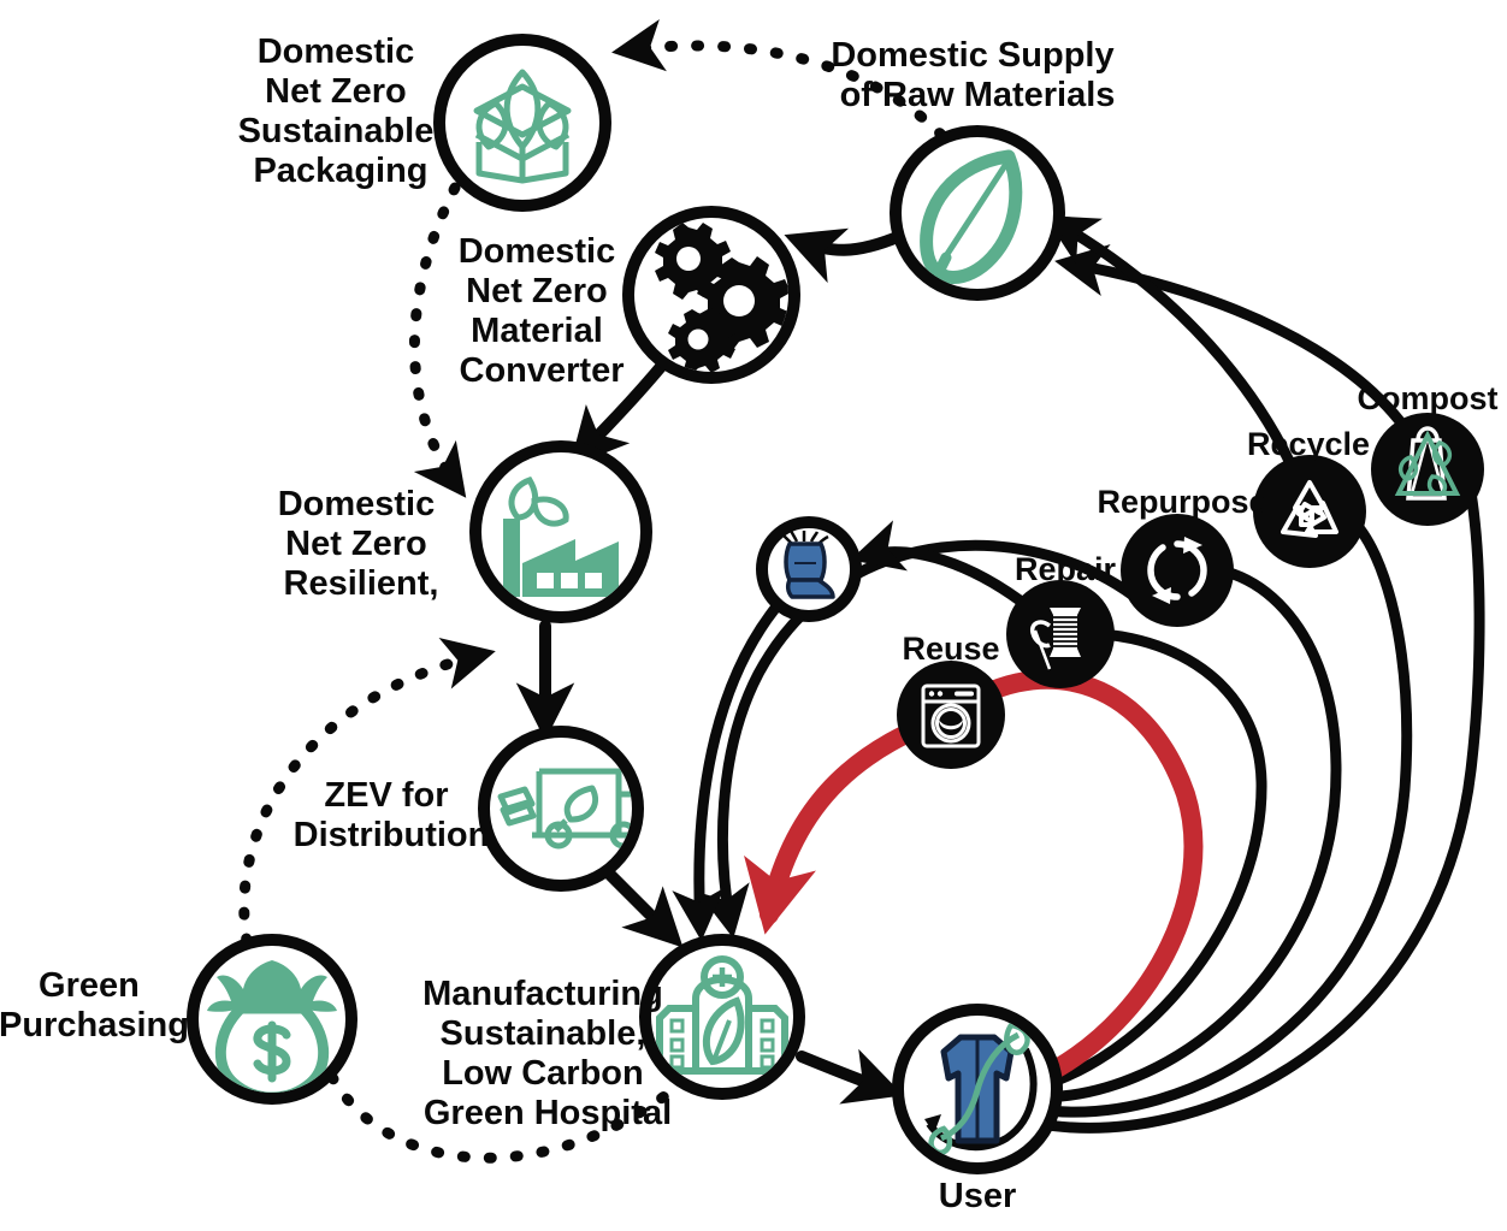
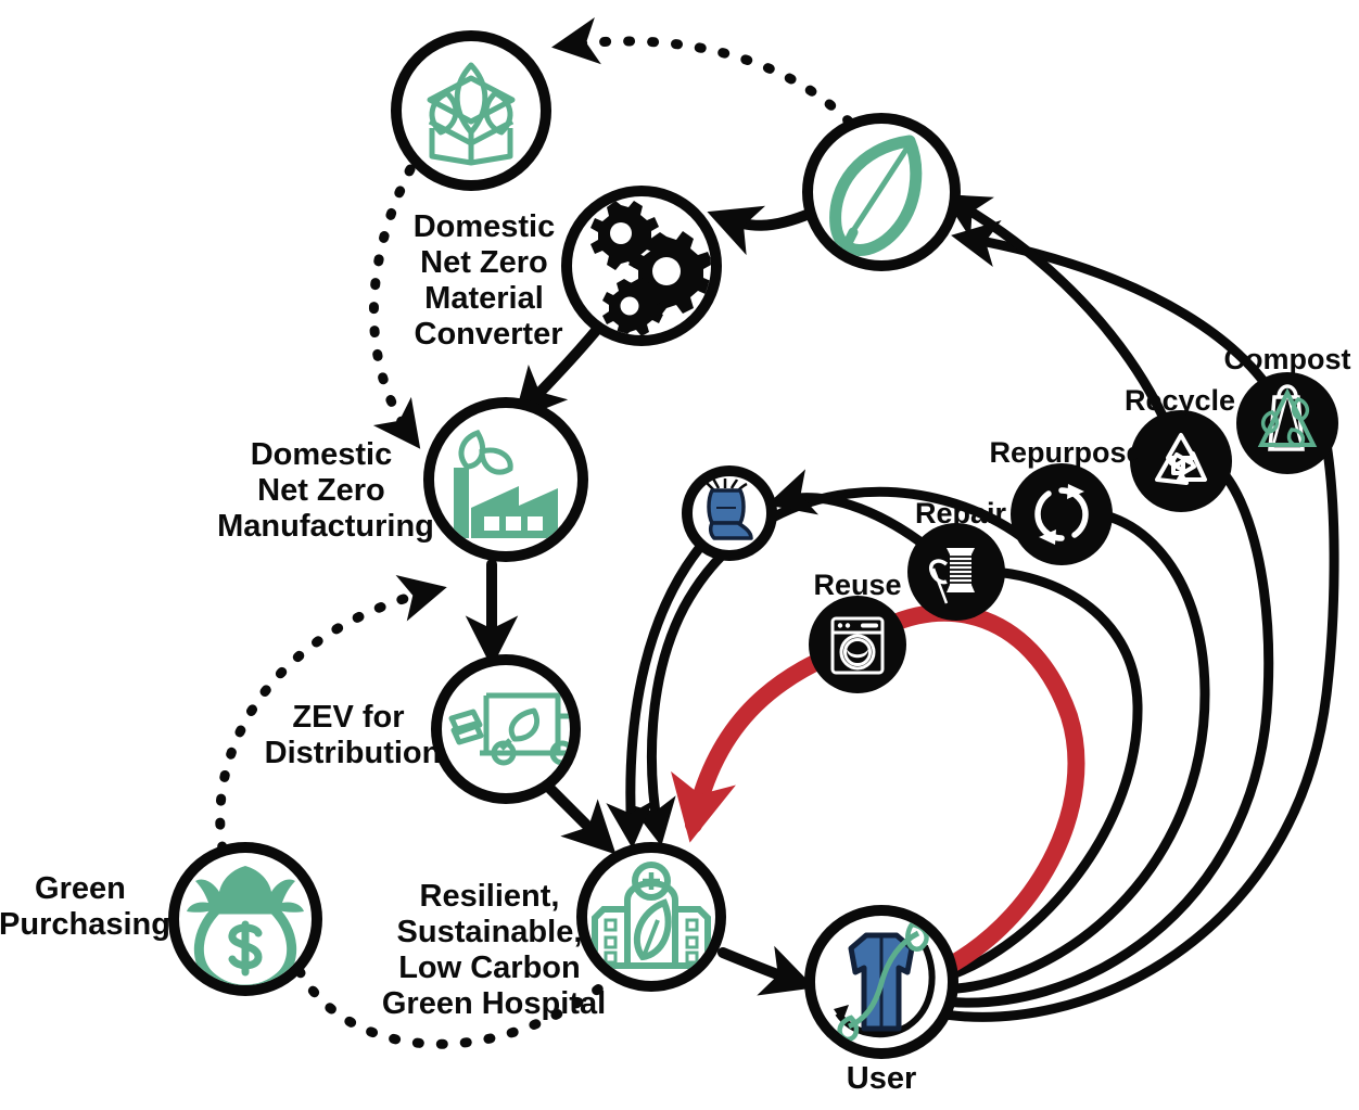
- Domestic Net Zero Sustainable Packaging
- Domestic Supply of Raw Materials
  Domestic Net Zero Material Converter
- Domestic Net Zero Resilient,
+ Domestic Net Zero Manufacturing
  ZEV for Distribution
  Green Purchasing
- Manufacturing Sustainable, Low Carbon Green Hospital
+ Resilient, Sustainable, Low Carbon Green Hospital
  User
  Reuse
  Repair
  Repurpose
  Recycle
  Compost
